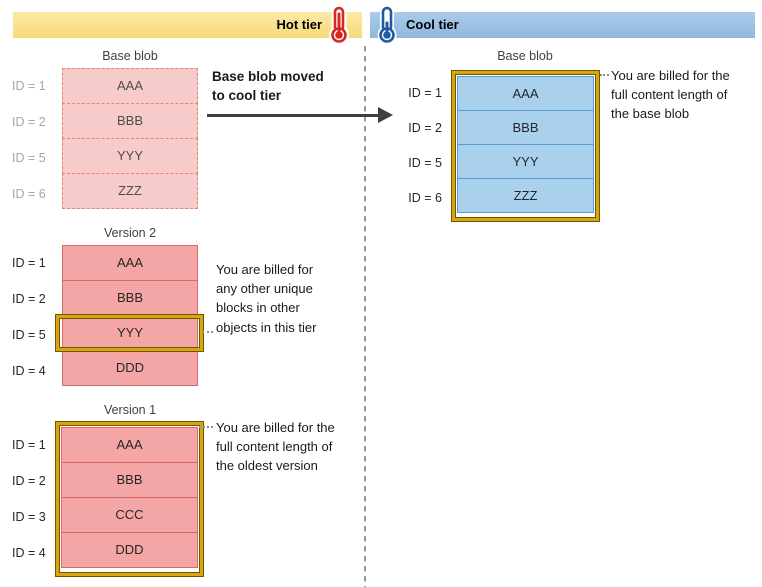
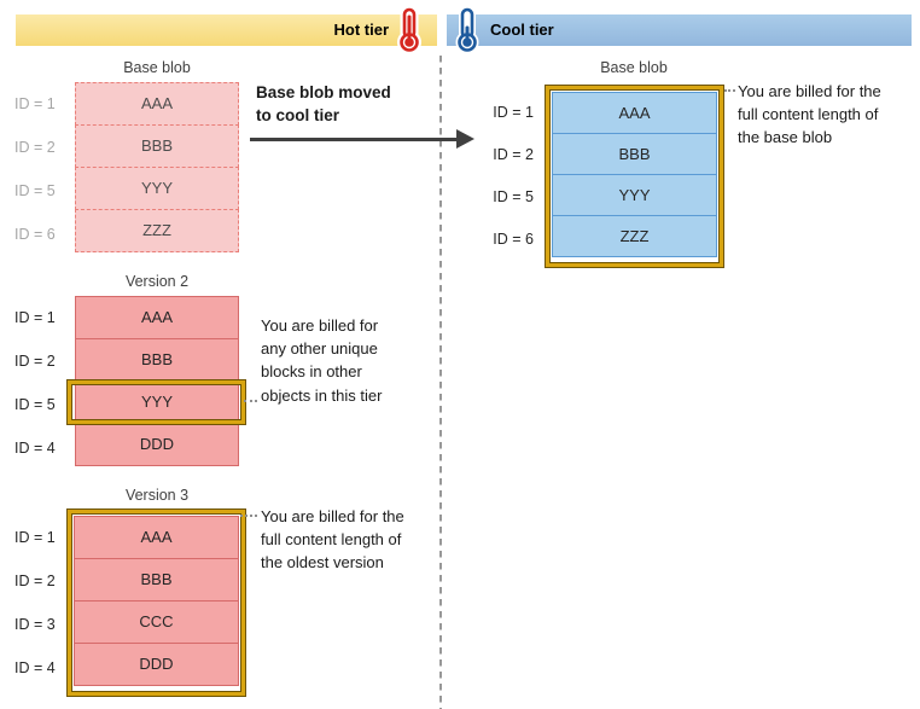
  Hot tier
  Cool tier
  Base blob moved
  to cool tier
  Base blob
  ID = 1
  ID = 2
  ID = 5
  ID = 6
  AAA
  BBB
  YYY
  ZZZ
  Version 2
  ID = 1
  ID = 2
  ID = 5
  ID = 4
  AAA
  BBB
  YYY
  DDD
- Version 1
+ Version 3
  ID = 1
  ID = 2
  ID = 3
  ID = 4
  AAA
  BBB
  CCC
  DDD
  Base blob
  ID = 1
  ID = 2
  ID = 5
  ID = 6
  AAA
  BBB
  YYY
  ZZZ
  You are billed for
  any other unique
  blocks in other
  objects in this tier
  You are billed for the
  full content length of
  the oldest version
  You are billed for the
  full content length of
  the base blob
